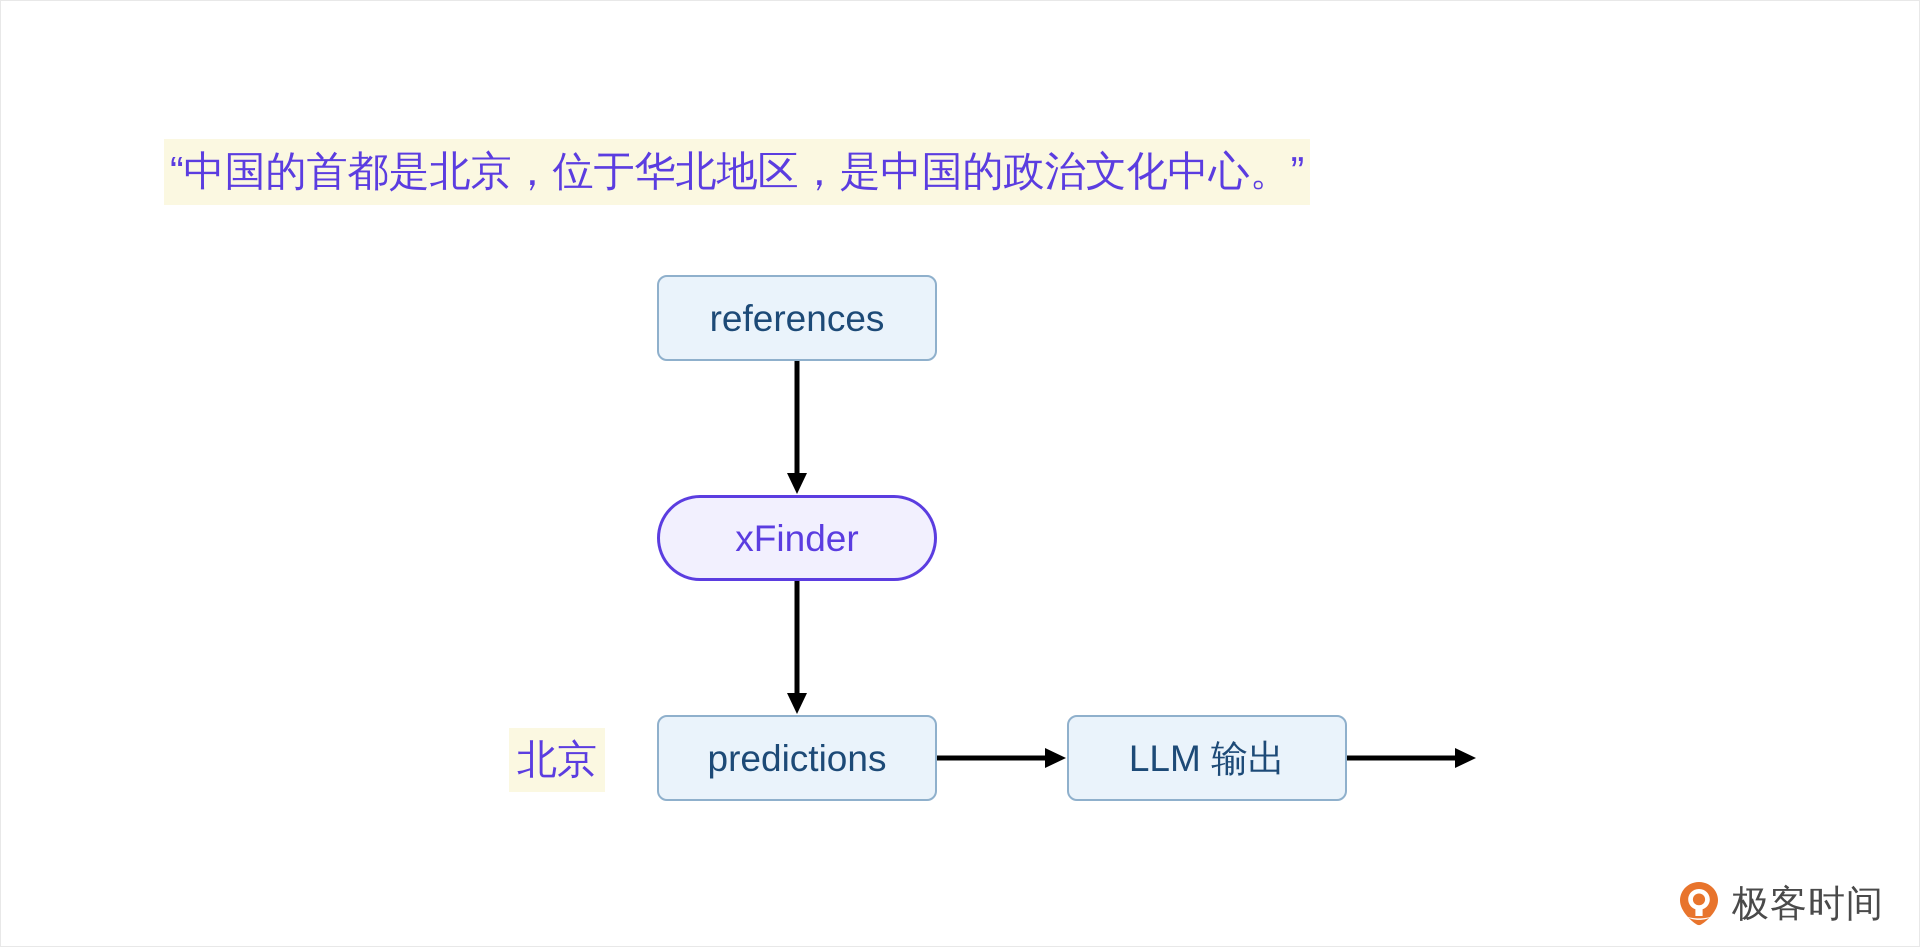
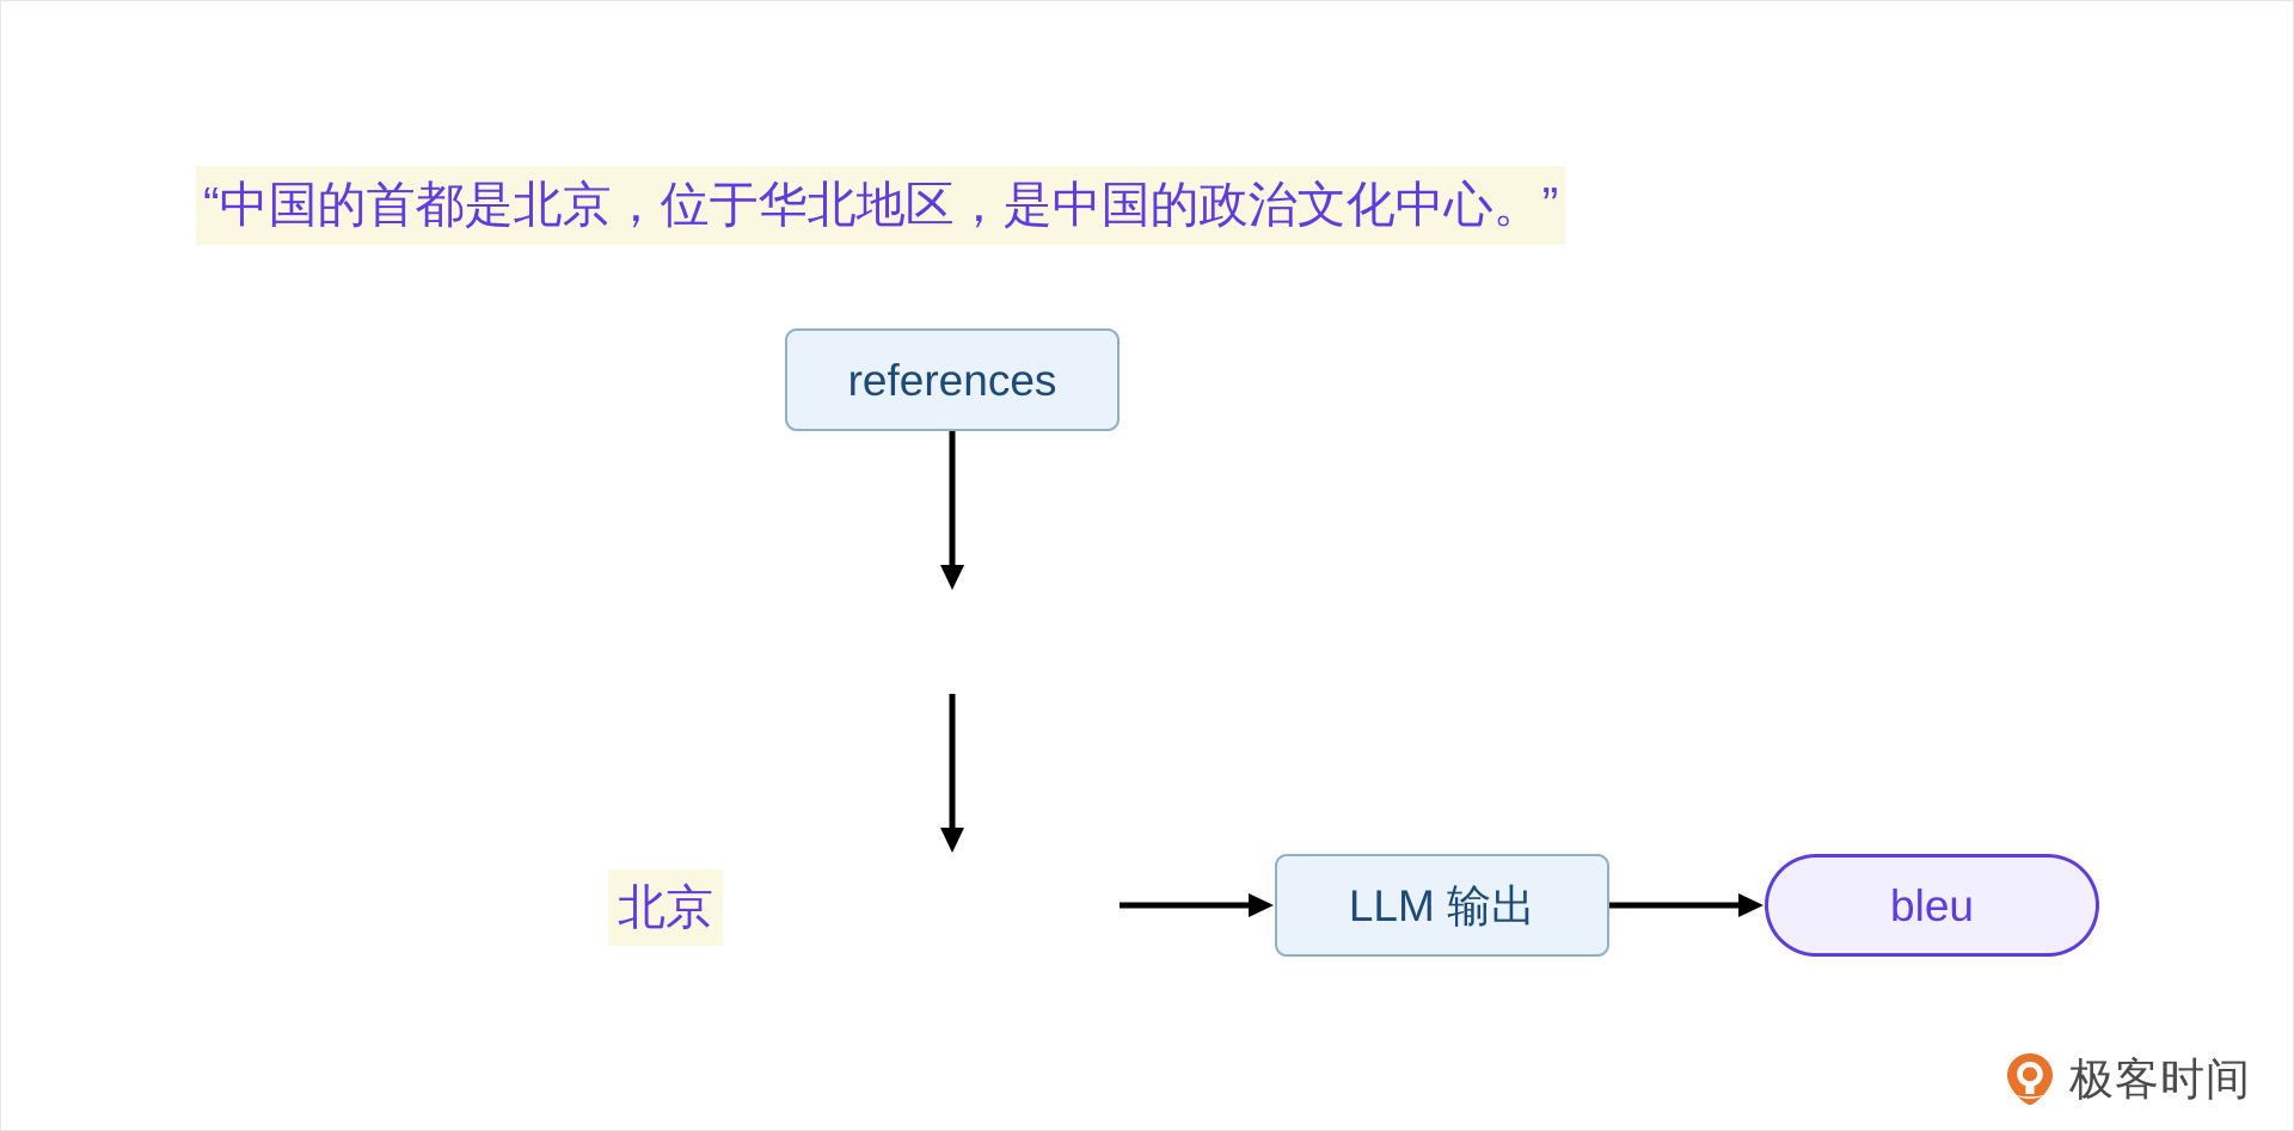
  “中国的首都是北京，位于华北地区，是中国的政治文化中心。”
  references
- xFinder
  北京
- predictions
  LLM 输出
+ bleu
  极客时间
